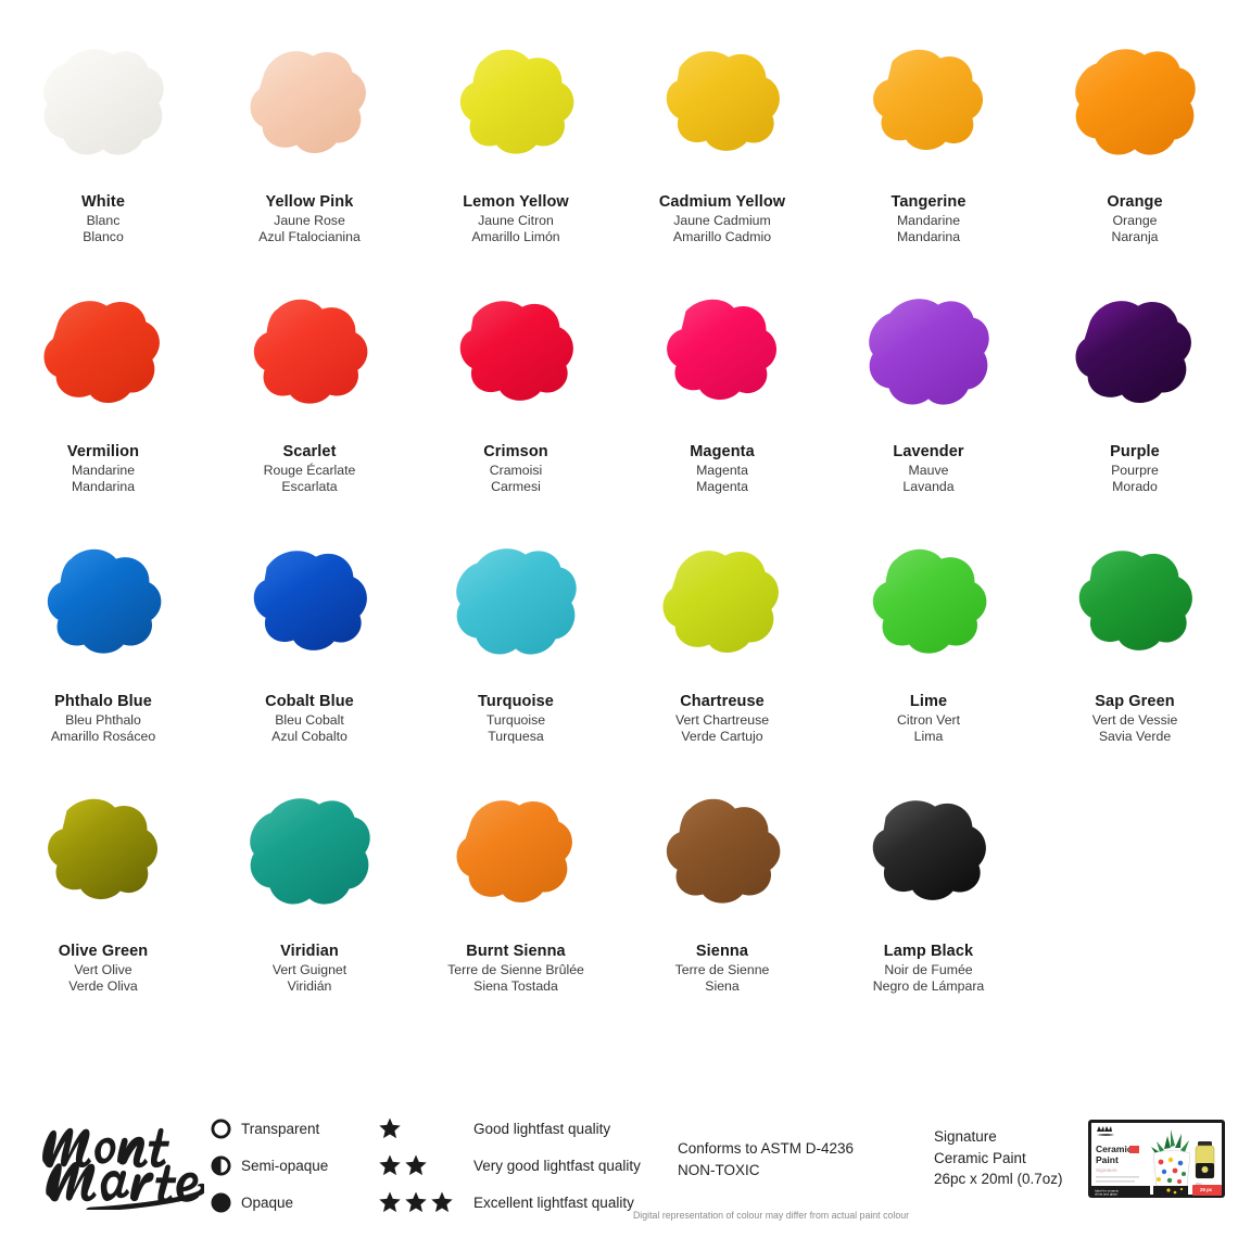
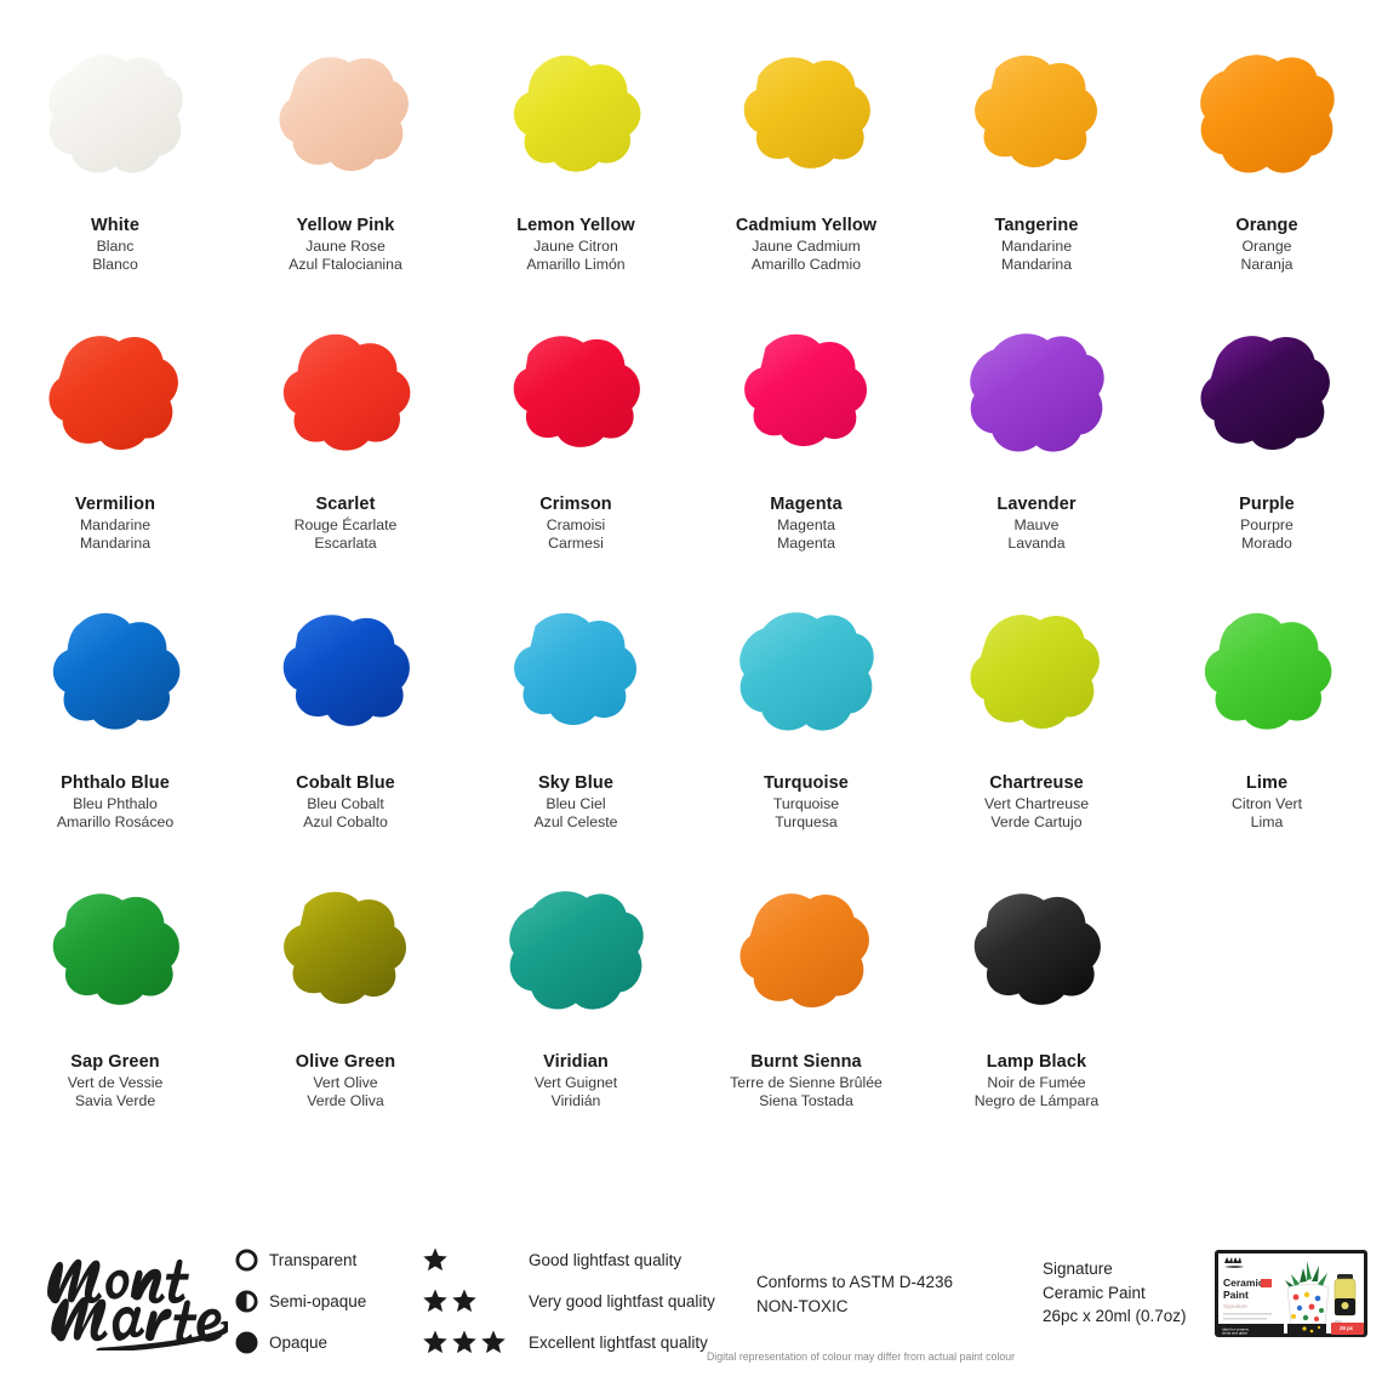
  White
  Blanc
  Blanco
  Yellow Pink
  Jaune Rose
  Azul Ftalocianina
  Lemon Yellow
  Jaune Citron
  Amarillo Limón
  Cadmium Yellow
  Jaune Cadmium
  Amarillo Cadmio
  Tangerine
  Mandarine
  Mandarina
  Orange
  Orange
  Naranja
  Vermilion
  Mandarine
  Mandarina
  Scarlet
  Rouge Écarlate
  Escarlata
  Crimson
  Cramoisi
  Carmesi
  Magenta
  Magenta
  Magenta
  Lavender
  Mauve
  Lavanda
  Purple
  Pourpre
  Morado
  Phthalo Blue
  Bleu Phthalo
  Amarillo Rosáceo
  Cobalt Blue
  Bleu Cobalt
  Azul Cobalto
+ Sky Blue
+ Bleu Ciel
+ Azul Celeste
  Turquoise
  Turquoise
  Turquesa
  Chartreuse
  Vert Chartreuse
  Verde Cartujo
  Lime
  Citron Vert
  Lima
  Sap Green
  Vert de Vessie
  Savia Verde
  Olive Green
  Vert Olive
  Verde Oliva
  Viridian
  Vert Guignet
  Viridián
  Burnt Sienna
  Terre de Sienne Brûlée
  Siena Tostada
- Sienna
- Terre de Sienne
- Siena
  Lamp Black
  Noir de Fumée
  Negro de Lámpara
  Transparent
  Semi-opaque
  Opaque
  Good lightfast quality
  Very good lightfast quality
  Excellent lightfast quality
  Conforms to ASTM D-4236
  NON-TOXIC
  Signature
  Ceramic Paint
  26pc x 20ml (0.7oz)
  Cerami
  Paint
  Digital representation of colour may differ from actual paint colour
